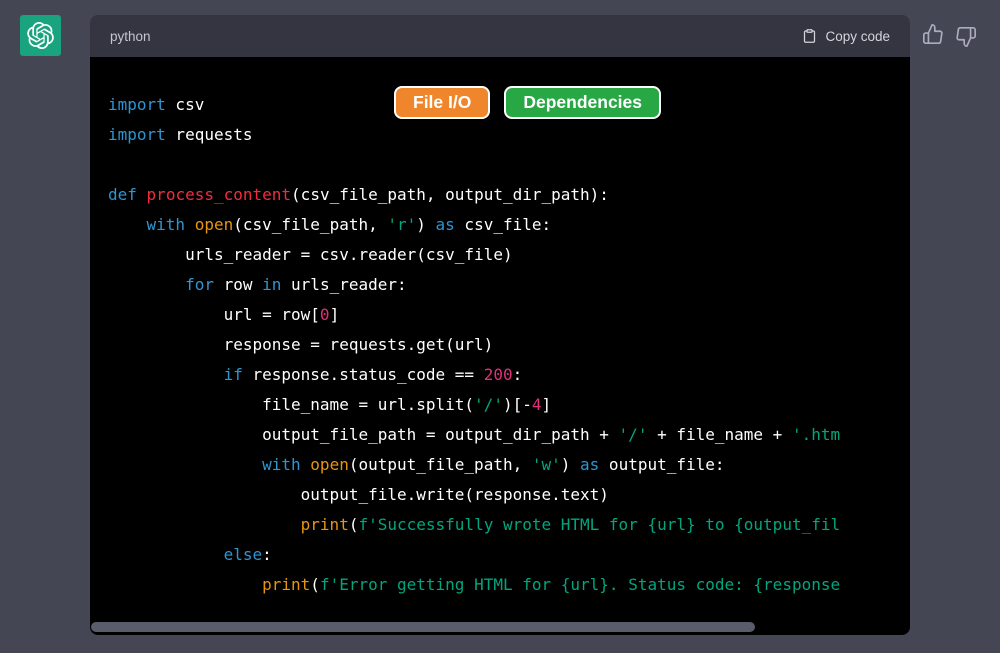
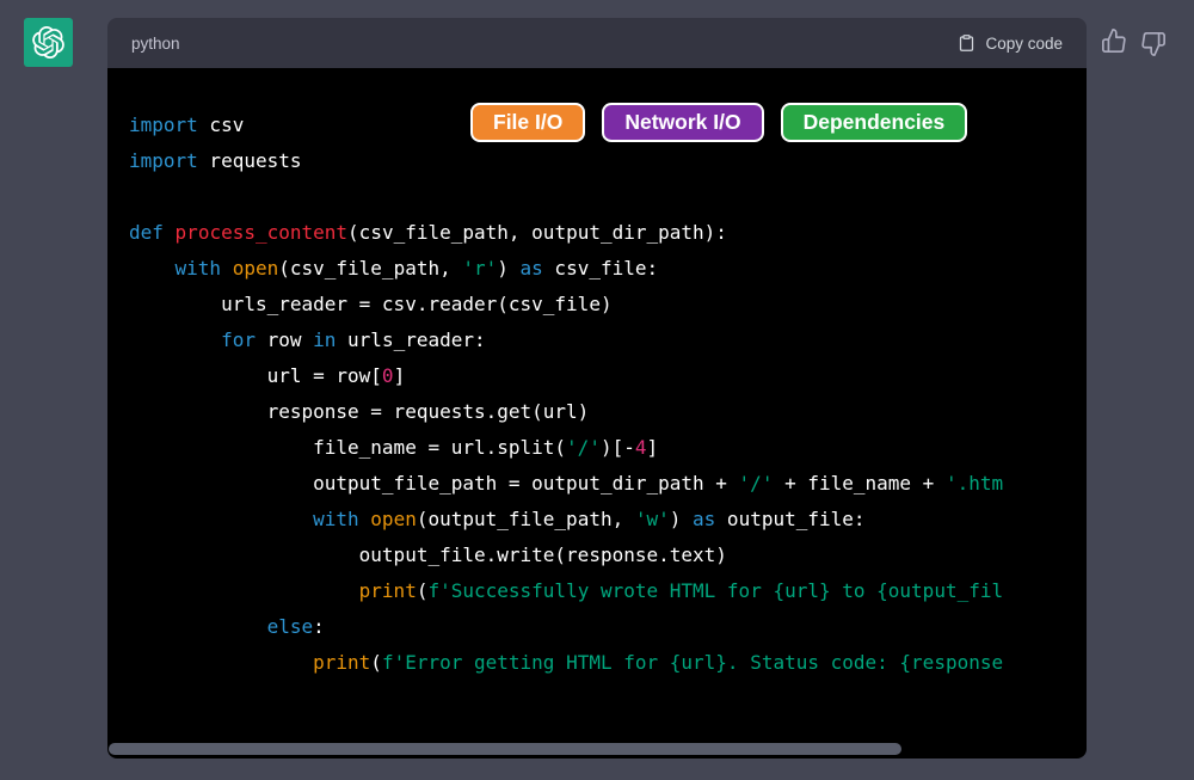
  python
  Copy code
  import csv
  import requests
  def process_content(csv_file_path, output_dir_path):
  with open(csv_file_path, 'r') as csv_file:
  urls_reader = csv.reader(csv_file)
  for row in urls_reader:
  url = row[0]
  response = requests.get(url)
- if response.status_code == 200:
  file_name = url.split('/')[-4]
  output_file_path = output_dir_path + '/' + file_name + '.htm
  with open(output_file_path, 'w') as output_file:
  output_file.write(response.text)
  print(f'Successfully wrote HTML for {url} to {output_fil
  else:
  print(f'Error getting HTML for {url}. Status code: {response
  File I/O
+ Network I/O
  Dependencies
